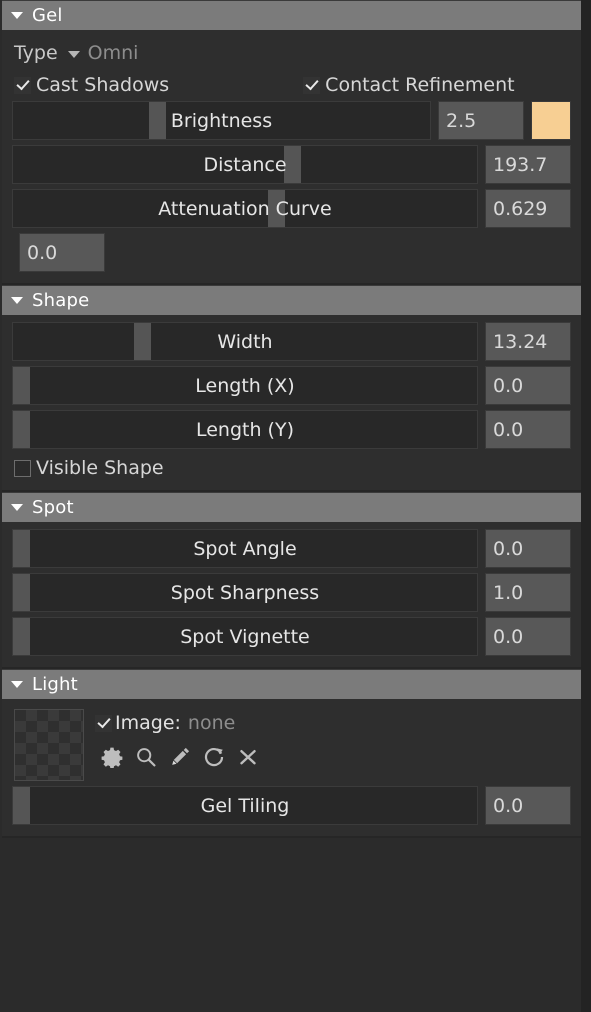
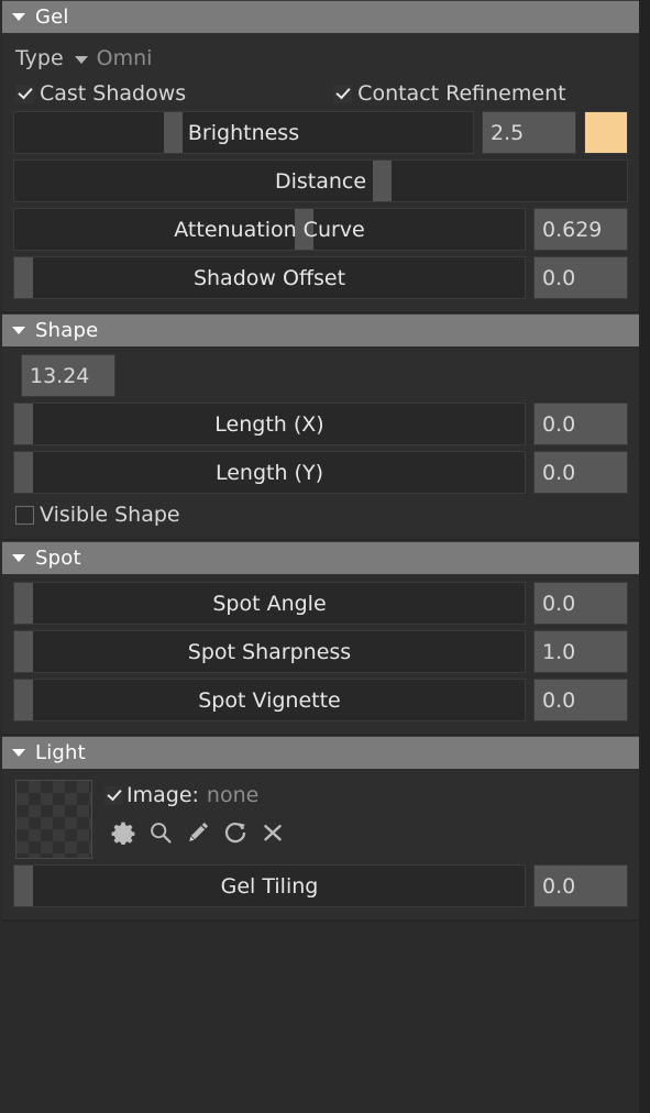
  Gel
  Type
  Omni
  Cast Shadows
  Contact Refinement
  Brightness
  2.5
  Distance
- 193.7
  Attenuation Curve
  0.629
+ Shadow Offset
  0.0
  Shape
- Width
  13.24
  Length (X)
  0.0
  Length (Y)
  0.0
  Visible Shape
  Spot
  Spot Angle
  0.0
  Spot Sharpness
  1.0
  Spot Vignette
  0.0
  Light
  Image:
  none
  Gel Tiling
  0.0
